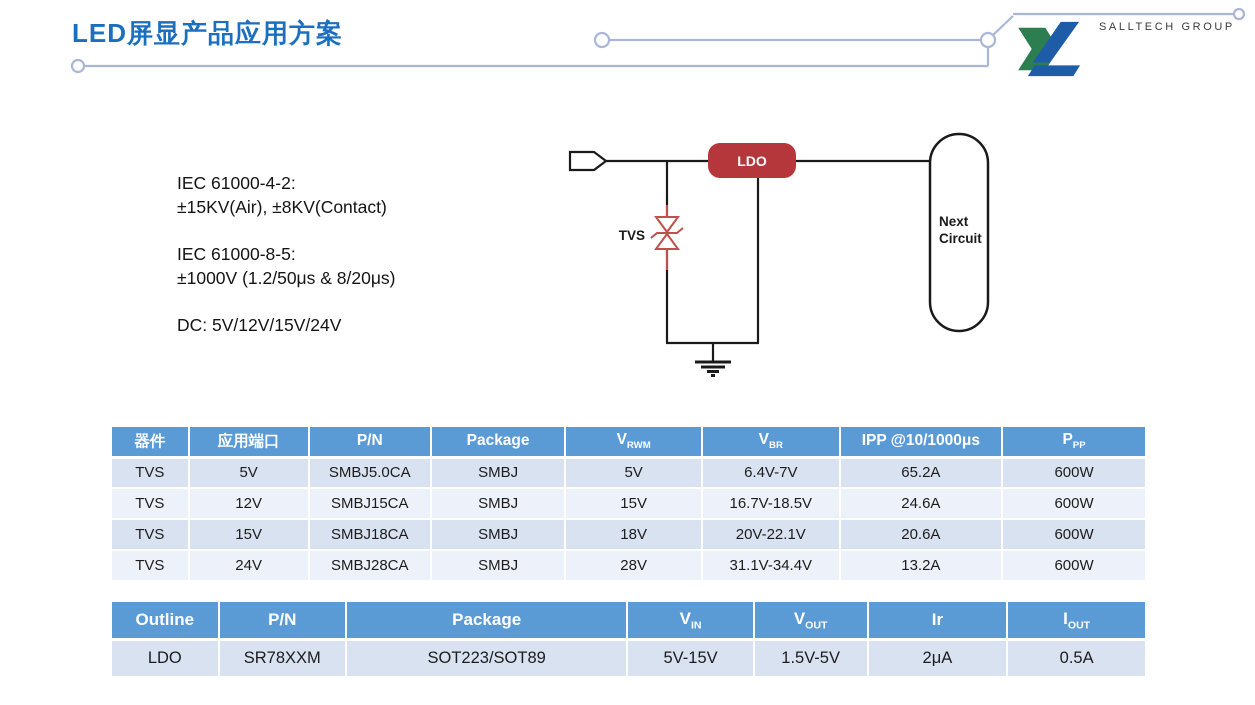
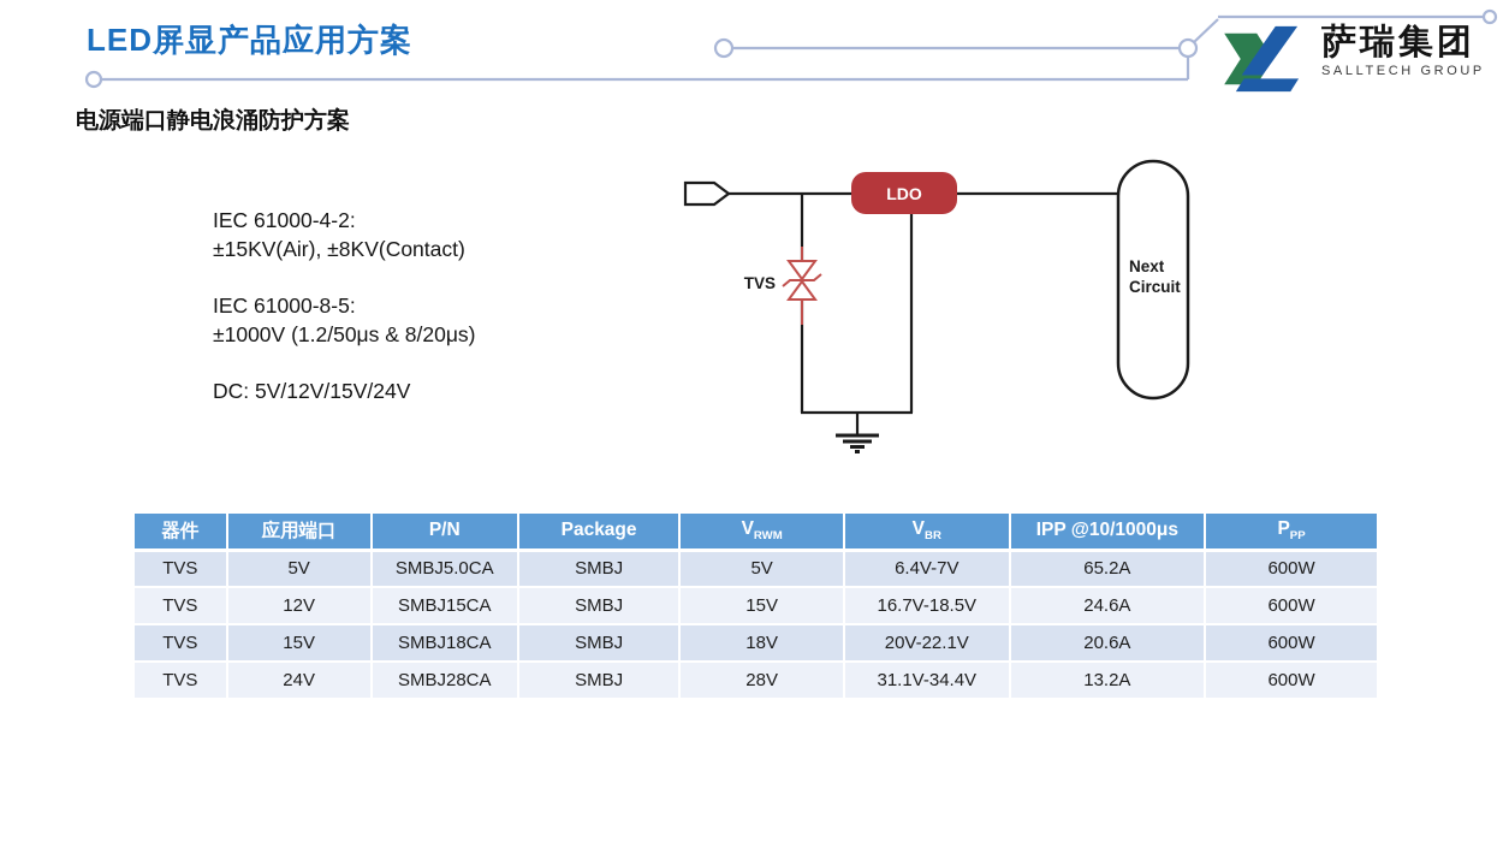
  LED屏显产品应用方案
+ 电源端口静电浪涌防护方案
+ 萨瑞集团
  SALLTECH GROUP
  IEC 61000-4-2:
  ±15KV(Air), ±8KV(Contact)
  IEC 61000-8-5:
  ±1000V (1.2/50μs & 8/20μs)
  DC: 5V/12V/15V/24V
  TVS
  LDO
  Next
  Circuit
  器件	应用端口	P/N	Package	VRWM	VBR	IPP @10/1000μs	PPP
  TVS	5V	SMBJ5.0CA	SMBJ	5V	6.4V-7V	65.2A	600W
  TVS	12V	SMBJ15CA	SMBJ	15V	16.7V-18.5V	24.6A	600W
  TVS	15V	SMBJ18CA	SMBJ	18V	20V-22.1V	20.6A	600W
  TVS	24V	SMBJ28CA	SMBJ	28V	31.1V-34.4V	13.2A	600W
- Outline	P/N	Package	VIN	VOUT	Ir	IOUT
- LDO	SR78XXM	SOT223/SOT89	5V-15V	1.5V-5V	2μA	0.5A
